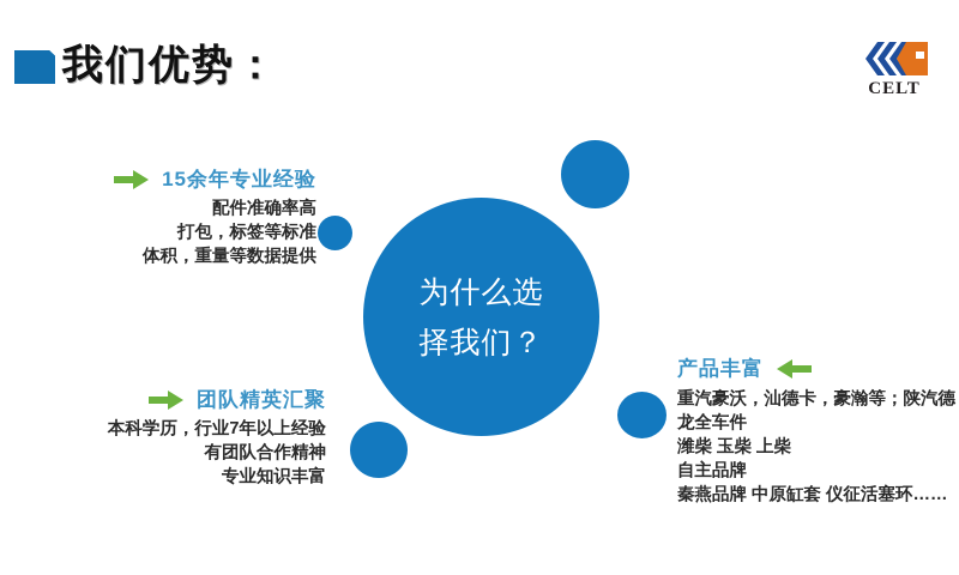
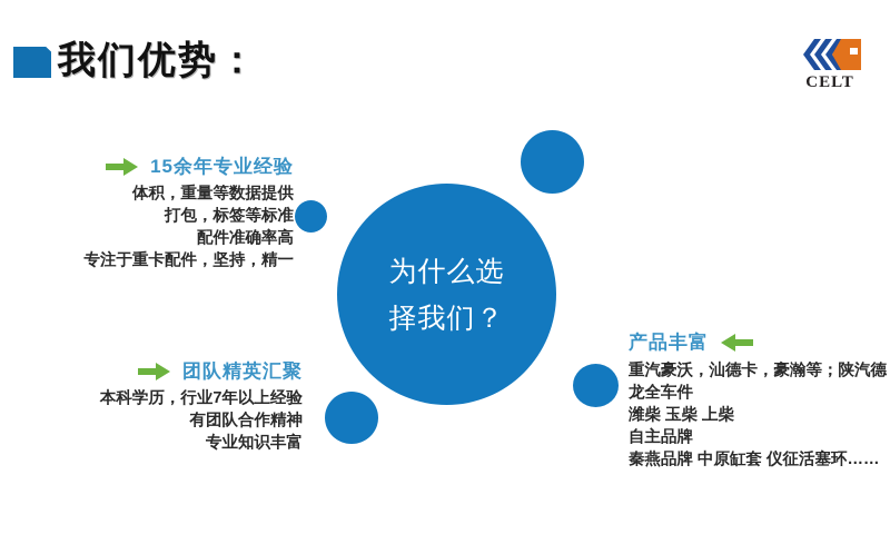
  我们优势：
  CELT
  为什么选择我们？
  15余年专业经验
- 配件准确率高
+ 体积，重量等数据提供
  打包，标签等标准
- 体积，重量等数据提供
+ 配件准确率高
+ 专注于重卡配件，坚持，精一
  团队精英汇聚
  本科学历，行业7年以上经验
  有团队合作精神
  专业知识丰富
  产品丰富
  重汽豪沃，汕德卡，豪瀚等；陕汽德龙全车件
  潍柴 玉柴 上柴
  自主品牌
  秦燕品牌 中原缸套 仪征活塞环……
